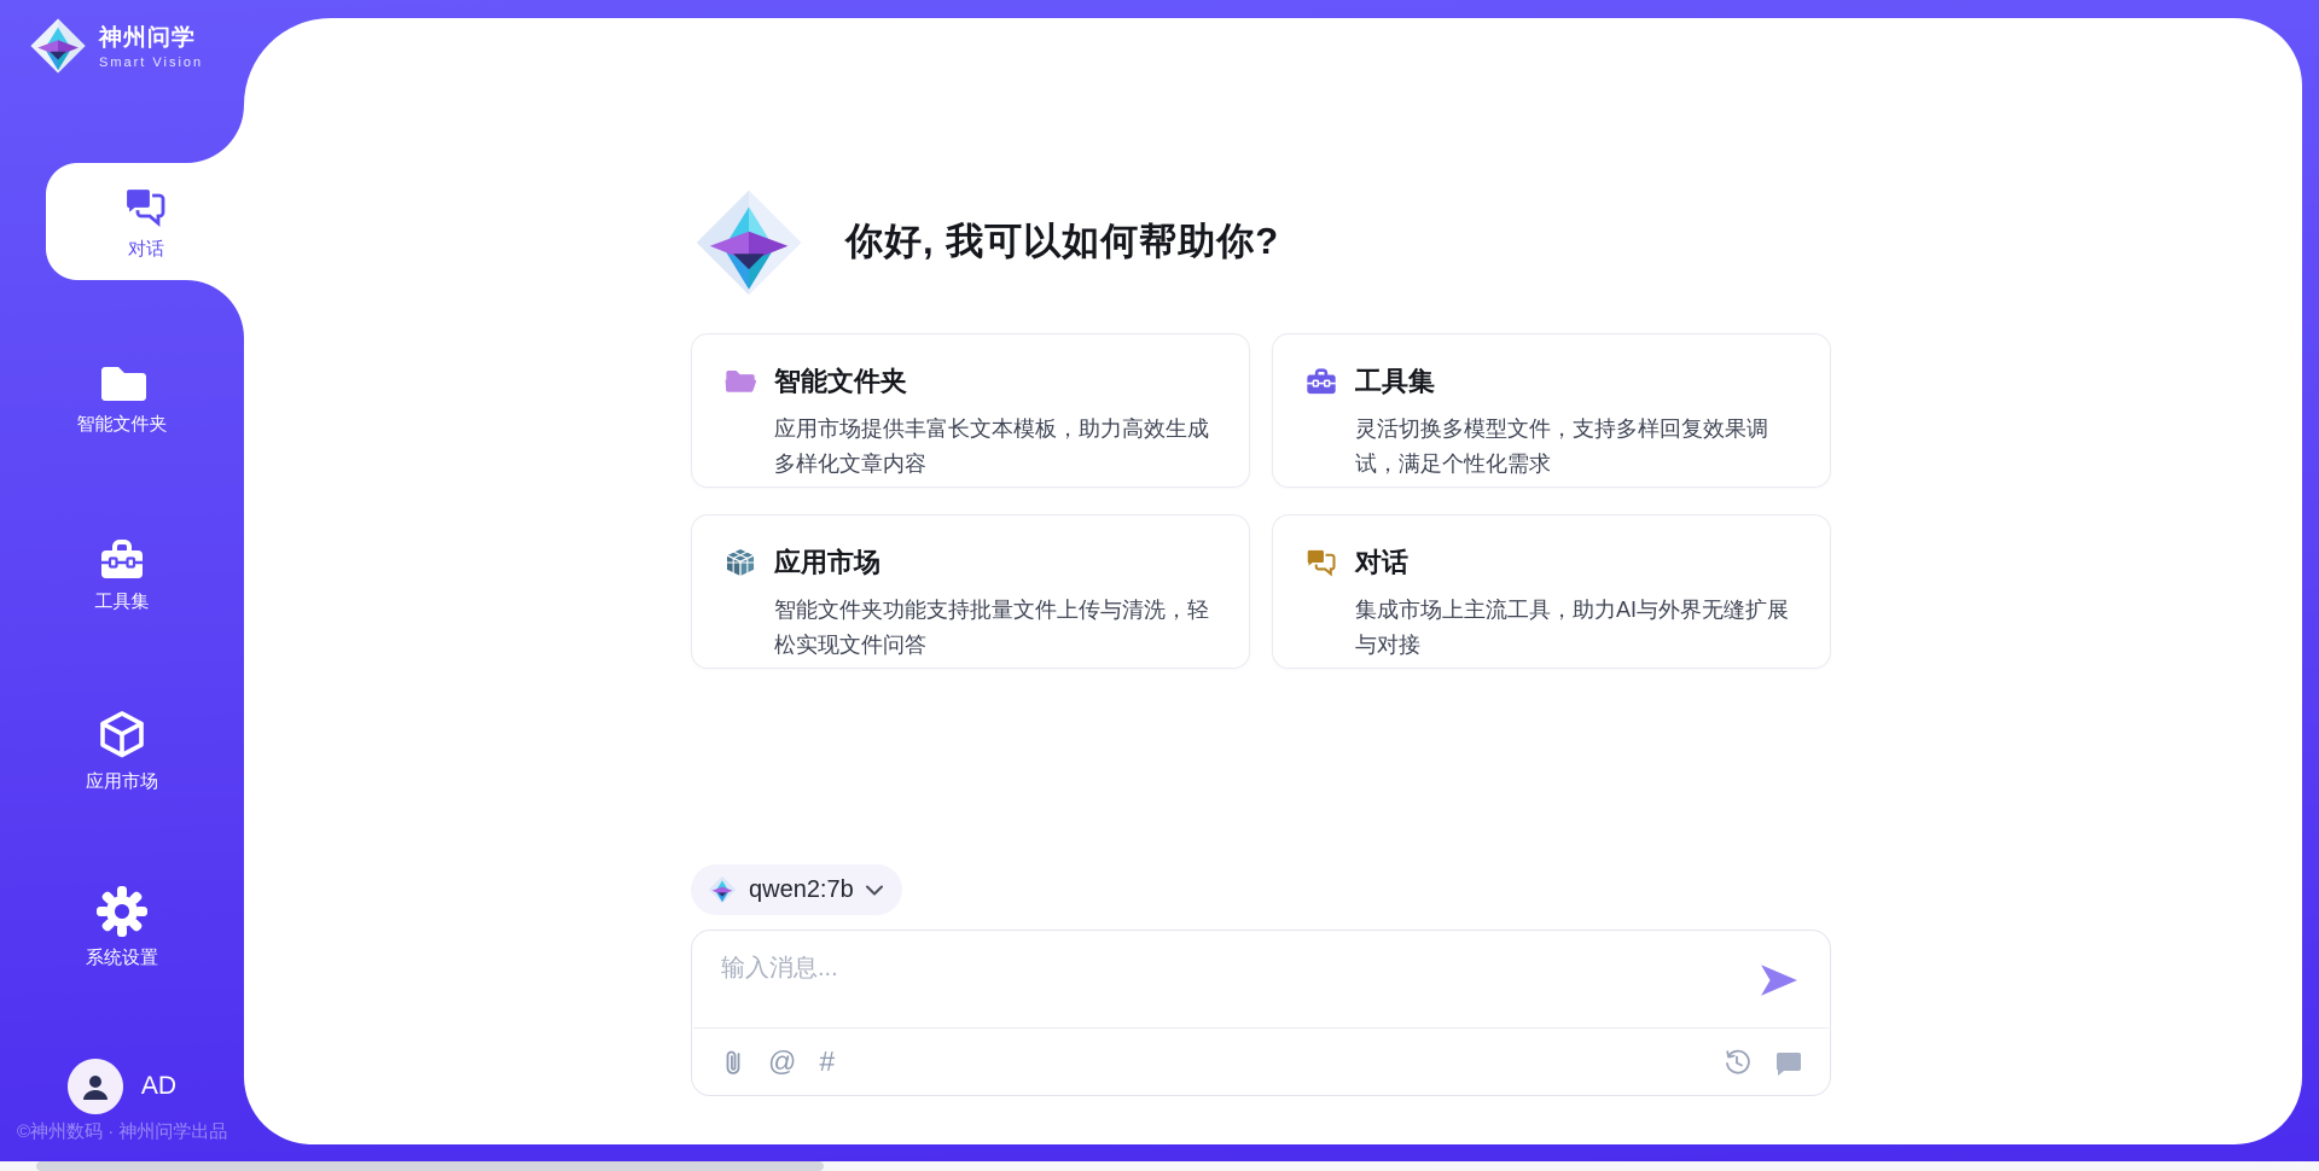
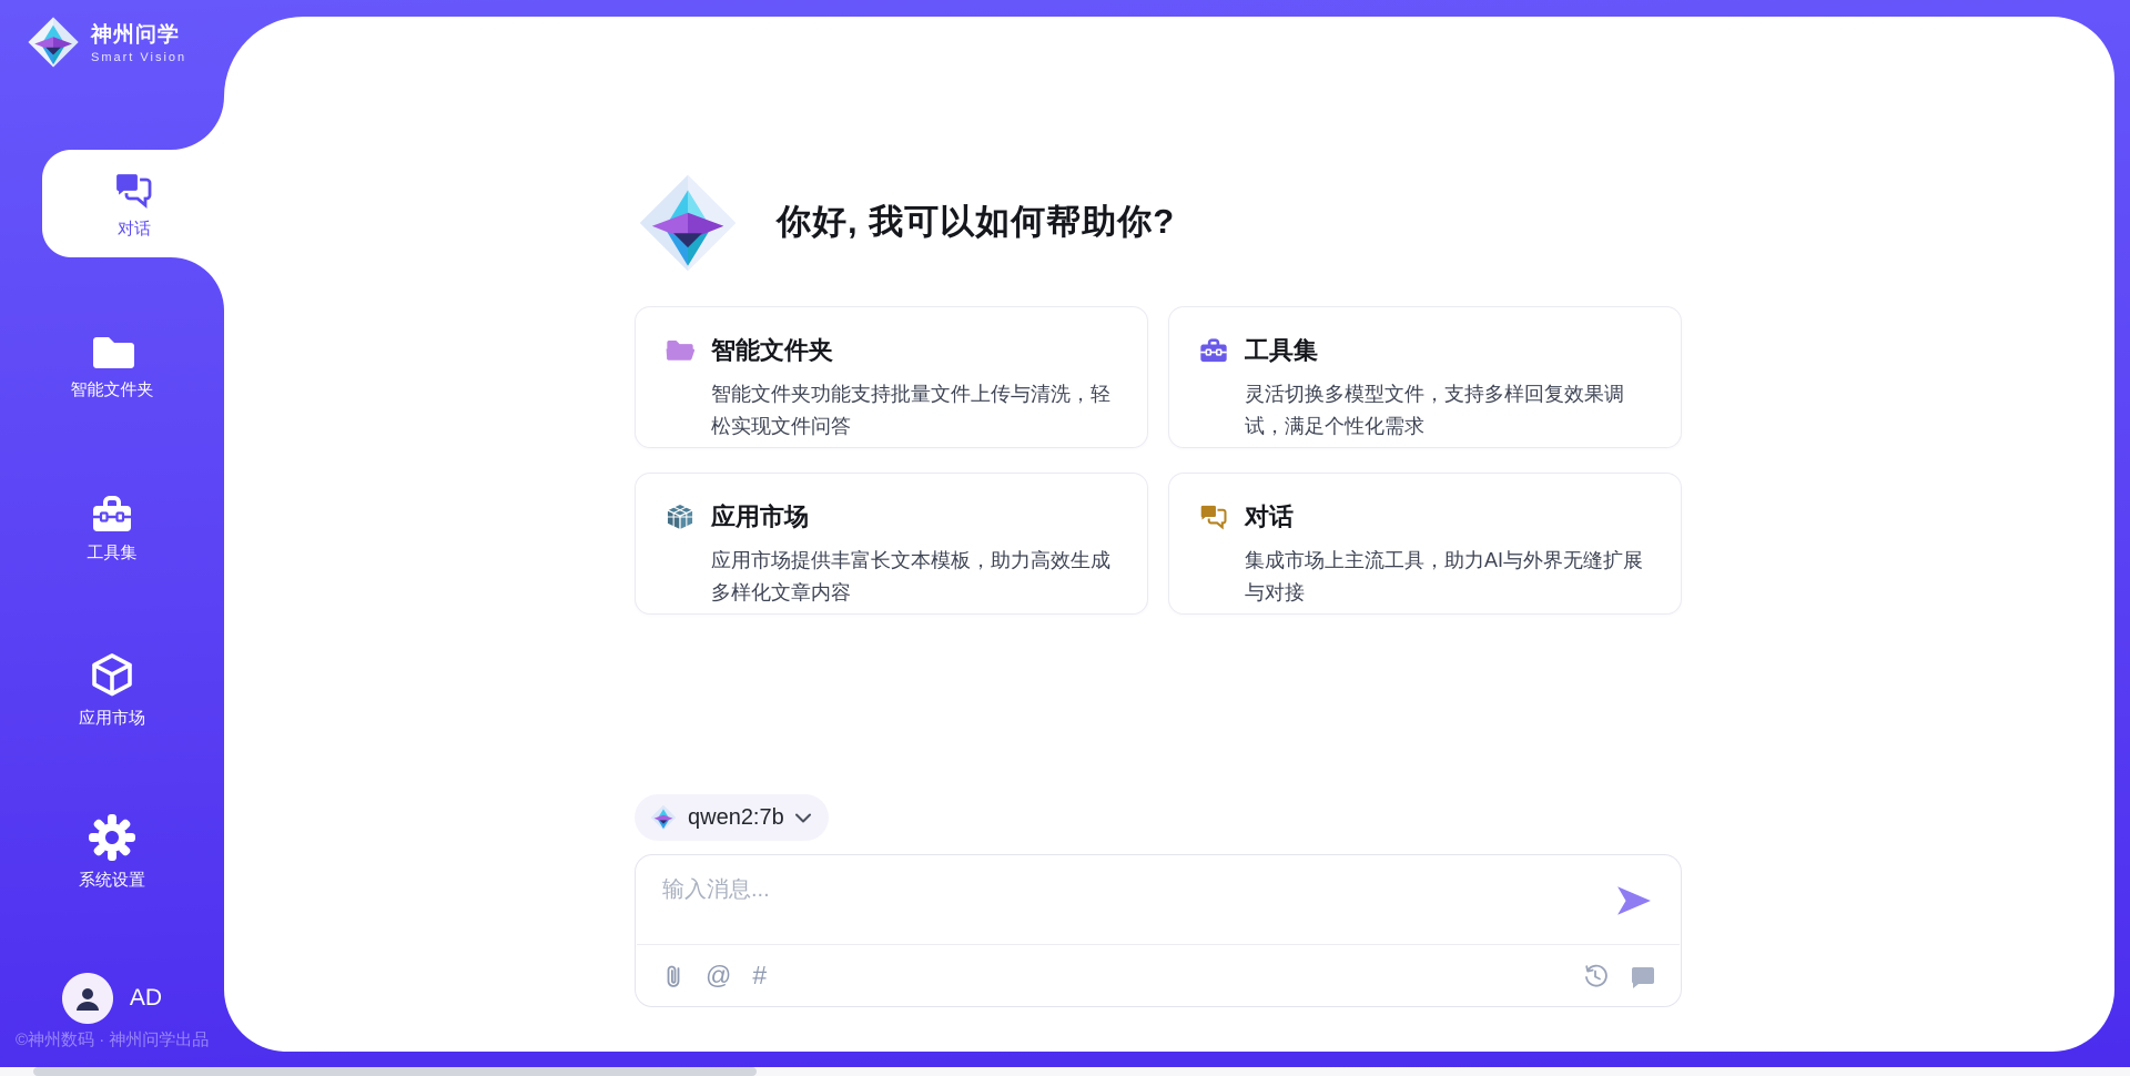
  你好, 我可以如何帮助你?
  智能文件夹
- 应用市场提供丰富长文本模板，助力高效生成多样化文章内容
+ 智能文件夹功能支持批量文件上传与清洗，轻松实现文件问答
  工具集
  灵活切换多模型文件，支持多样回复效果调试，满足个性化需求
  应用市场
- 智能文件夹功能支持批量文件上传与清洗，轻松实现文件问答
+ 应用市场提供丰富长文本模板，助力高效生成多样化文章内容
  对话
  集成市场上主流工具，助力AI与外界无缝扩展与对接
  qwen2:7b
  输入消息...
  @
  #
  神州问学
  Smart Vision
  对话
  智能文件夹
  工具集
  应用市场
  系统设置
  AD
  ©神州数码 · 神州问学出品
